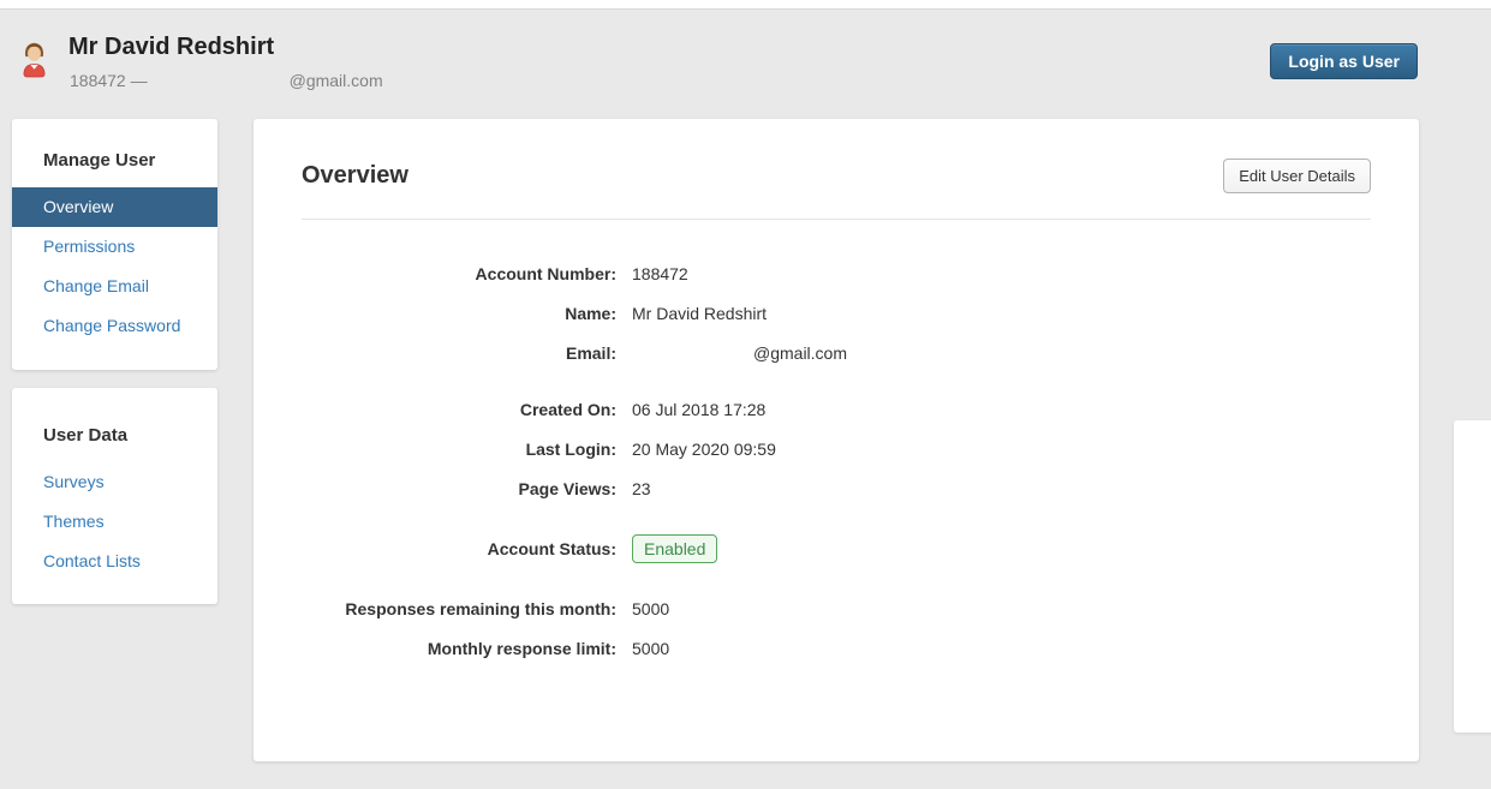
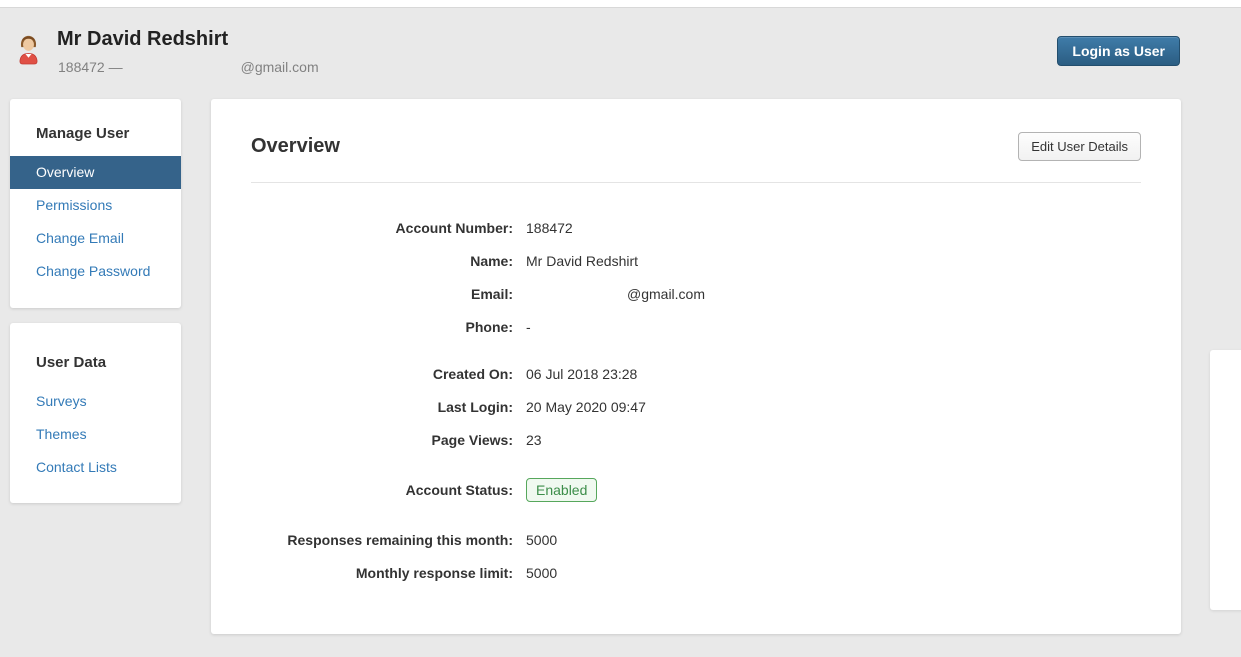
  Mr David Redshirt
  188472 — @gmail.com
  Login as User
  Manage User
  Overview
  Permissions
  Change Email
  Change Password
  User Data
  Surveys
  Themes
  Contact Lists
  Overview
  Edit User Details
  Account Number:
  188472
  Name:
  Mr David Redshirt
  Email:
  @gmail.com
+ Phone:
+ -
  Created On:
- 06 Jul 2018 17:28
+ 06 Jul 2018 23:28
  Last Login:
- 20 May 2020 09:59
+ 20 May 2020 09:47
  Page Views:
  23
  Account Status:
  Enabled
  Responses remaining this month:
  5000
  Monthly response limit:
  5000
